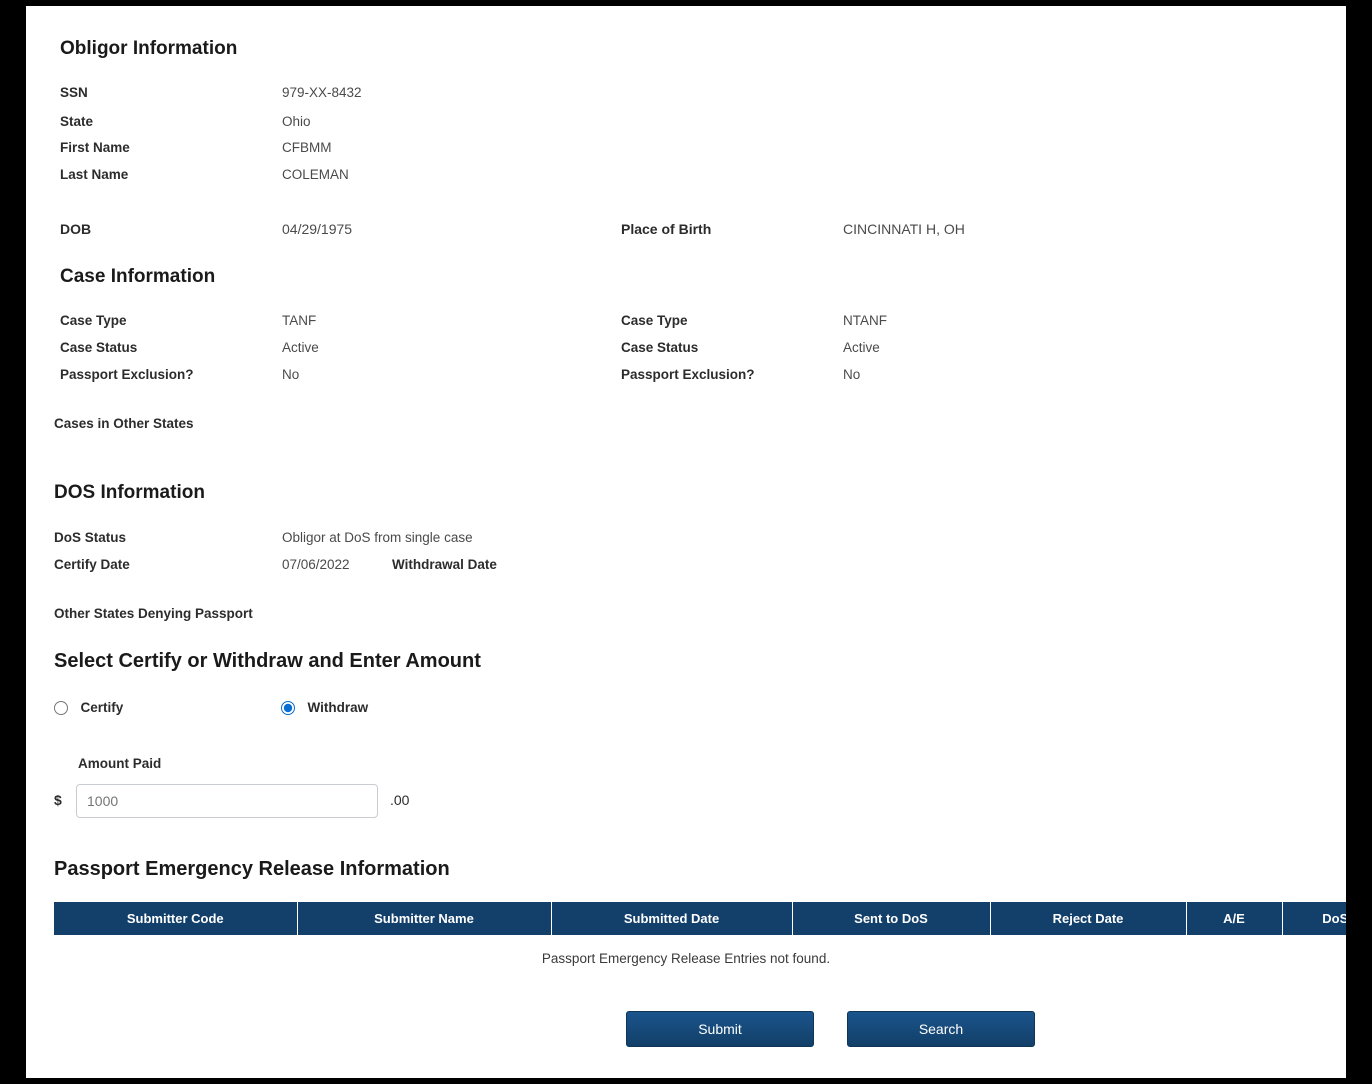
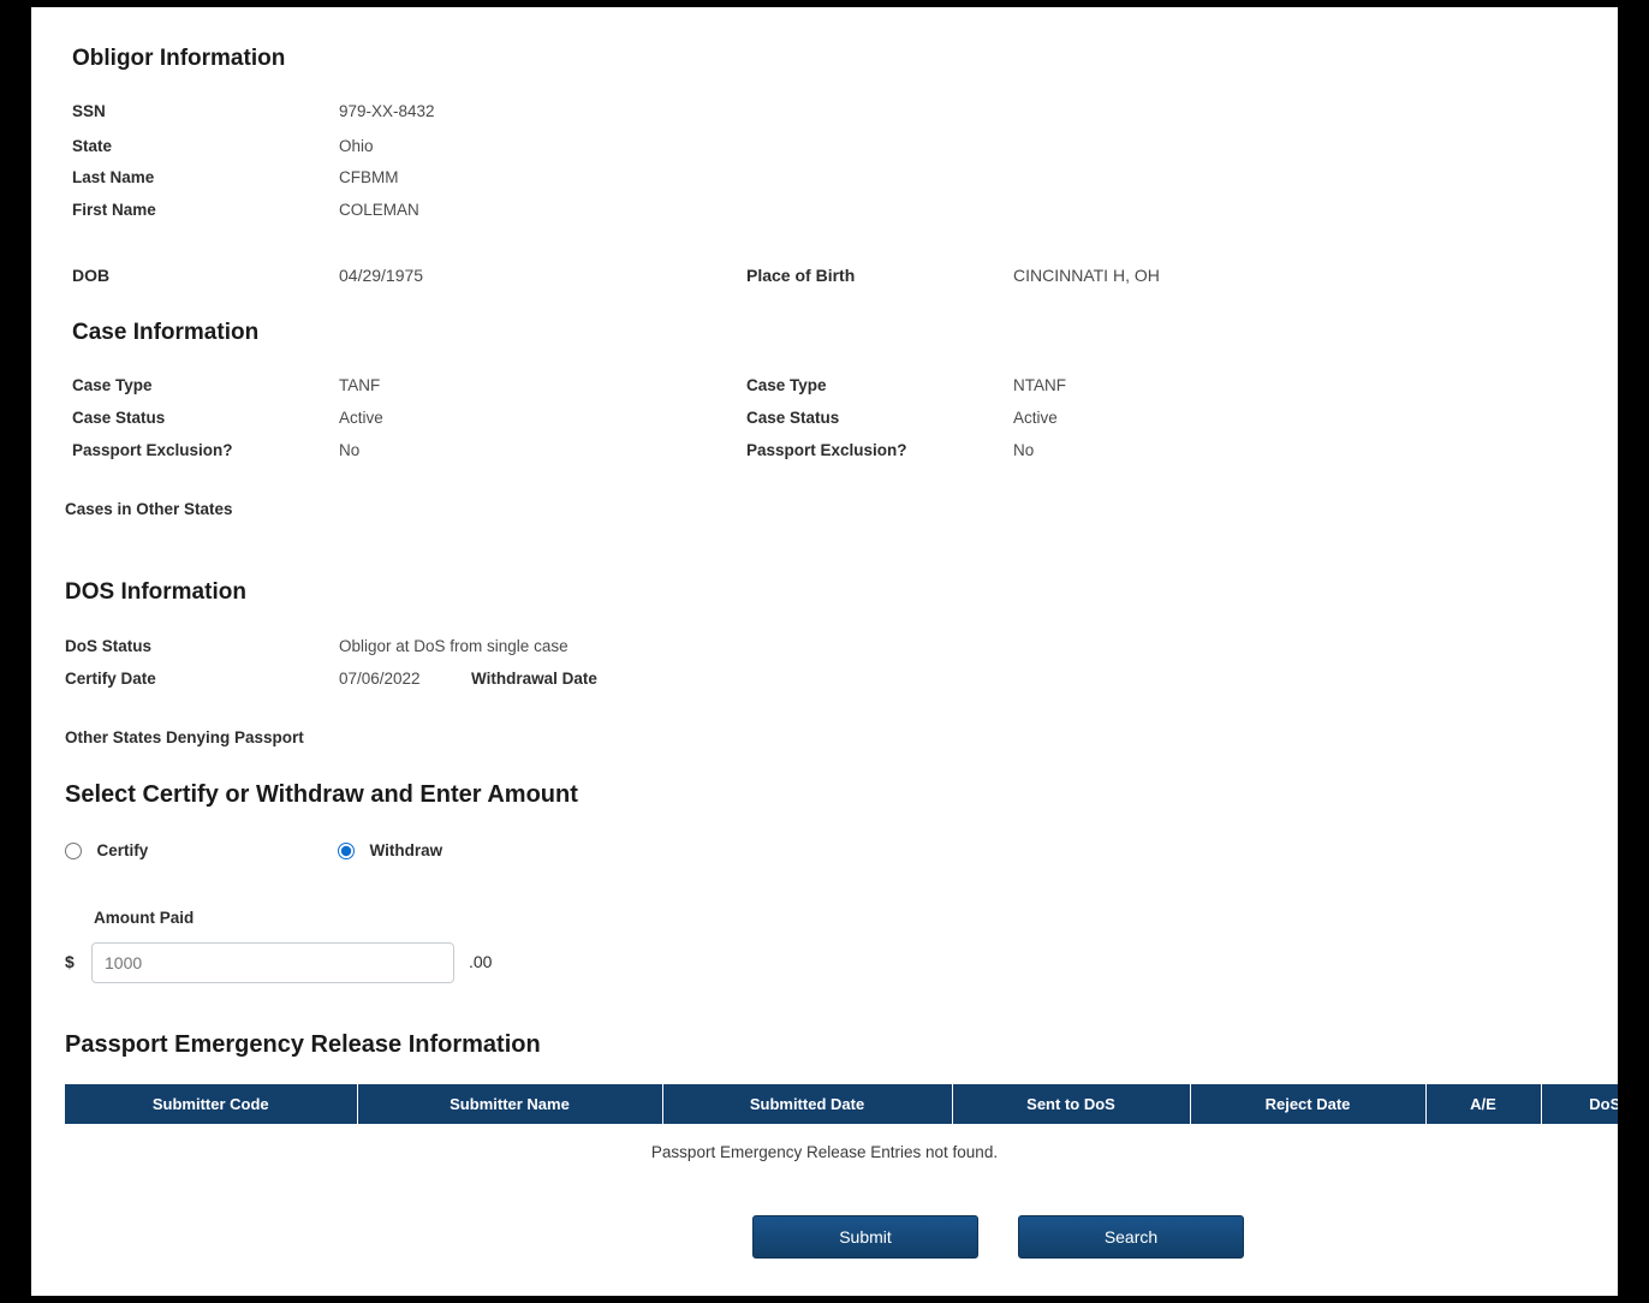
  Obligor Information
  SSN
  979-XX-8432
  State
  Ohio
- First Name
+ Last Name
  CFBMM
- Last Name
+ First Name
  COLEMAN
  DOB
  04/29/1975
  Place of Birth
  CINCINNATI H, OH
  Case Information
  Case Type
  TANF
  Case Status
  Active
  Passport Exclusion?
  No
  Case Type
  NTANF
  Case Status
  Active
  Passport Exclusion?
  No
  Cases in Other States
  DOS Information
  DoS Status
  Obligor at DoS from single case
  Certify Date
  07/06/2022
  Withdrawal Date
  Other States Denying Passport
  Select Certify or Withdraw and Enter Amount
  Certify
  Withdraw
  Amount Paid
  $
  1000
  .00
  Passport Emergency Release Information
  Submitter Code	Submitter Name	Submitted Date	Sent to DoS	Reject Date	A/E	DoS
  Passport Emergency Release Entries not found.
  Submit
  Search
